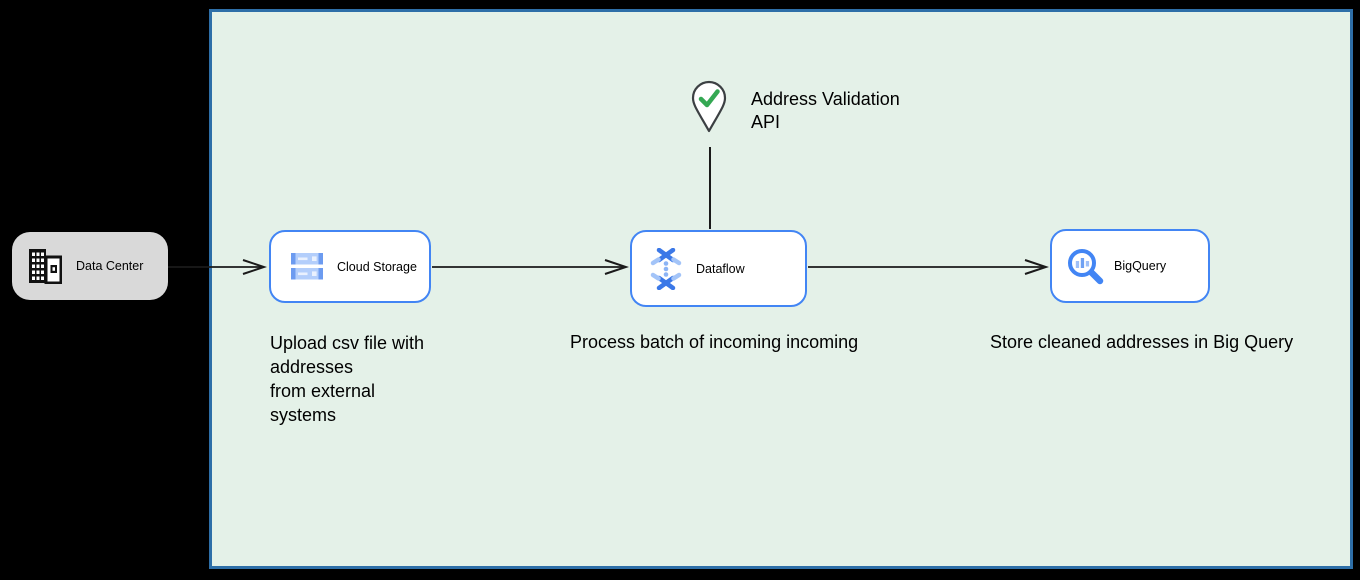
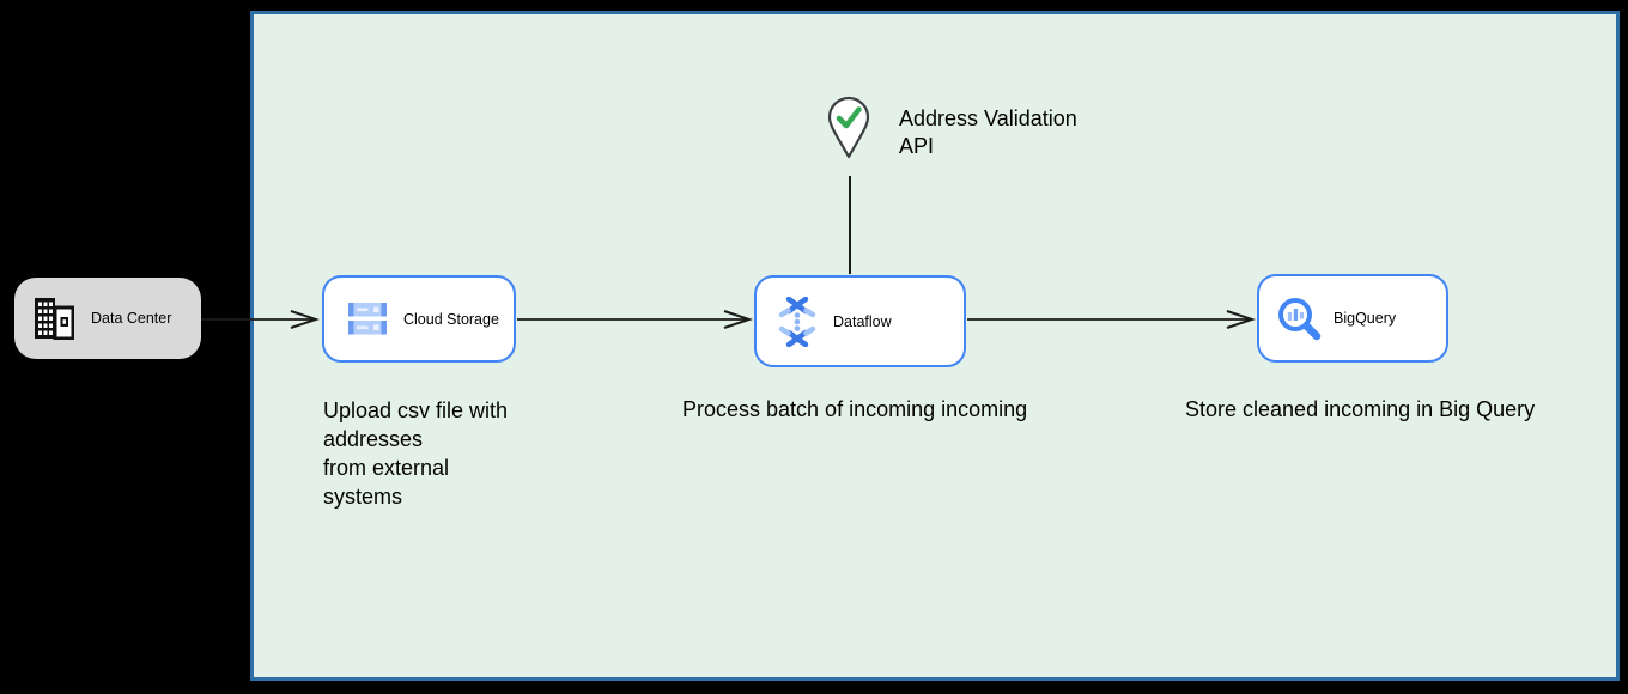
  Data Center
  Cloud Storage
  Dataflow
  BigQuery
  Address Validation
  API
  Upload csv file with
  addresses
  from external
  systems
  Process batch of incoming incoming
- Store cleaned addresses in Big Query
+ Store cleaned incoming in Big Query
